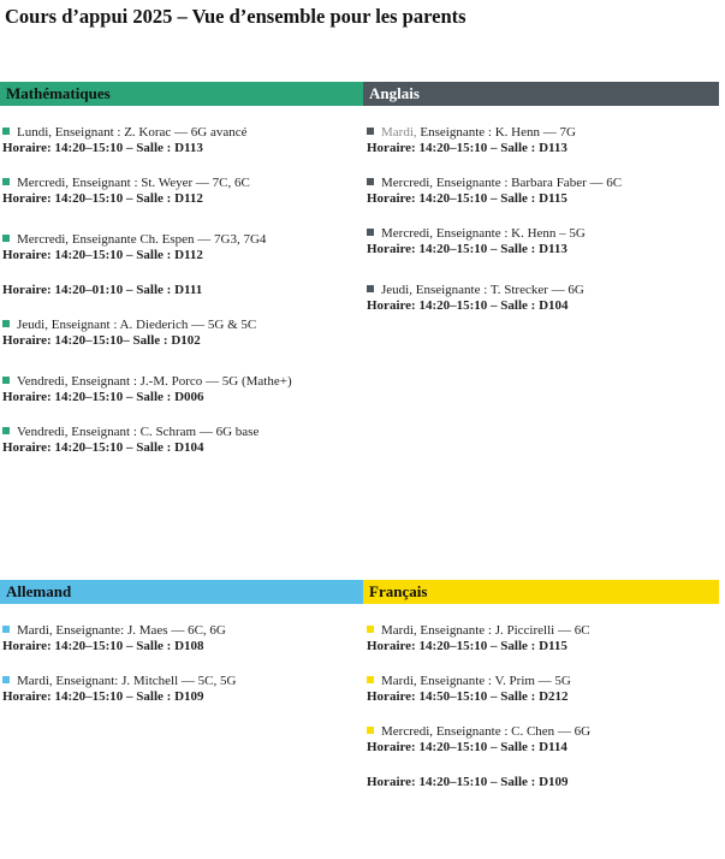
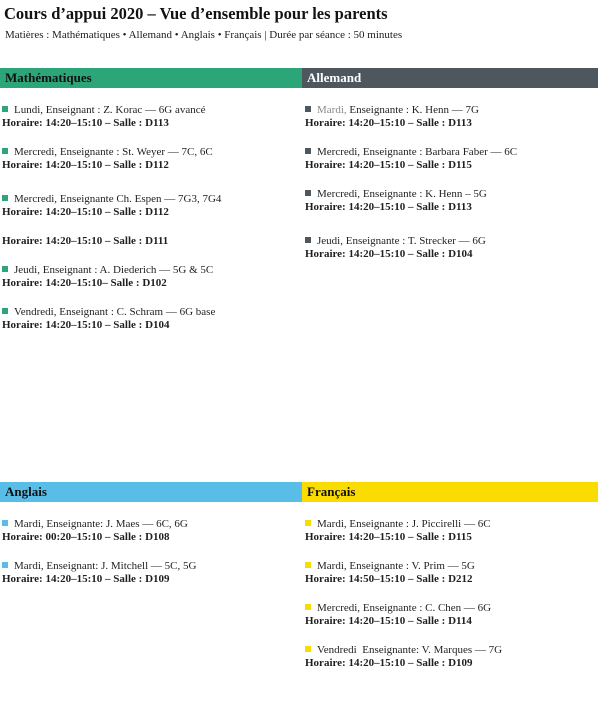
- Cours d’appui 2025 – Vue d’ensemble pour les parents
+ Cours d’appui 2020 – Vue d’ensemble pour les parents
+ Matières : Mathématiques • Allemand • Anglais • Français | Durée par séance : 50 minutes
  Mathématiques
  Lundi, Enseignant : Z. Korac — 6G avancé
  Horaire: 14:20–15:10 – Salle : D113
- Mercredi, Enseignant : St. Weyer — 7C, 6C
+ Mercredi, Enseignante : St. Weyer — 7C, 6C
  Horaire: 14:20–15:10 – Salle : D112
  Mercredi, Enseignante Ch. Espen — 7G3, 7G4
  Horaire: 14:20–15:10 – Salle : D112
- Horaire: 14:20–01:10 – Salle : D111
+ Horaire: 14:20–15:10 – Salle : D111
  Jeudi, Enseignant : A. Diederich — 5G & 5C
  Horaire: 14:20–15:10– Salle : D102
- Vendredi, Enseignant : J.-M. Porco — 5G (Mathe+)
- Horaire: 14:20–15:10 – Salle : D006
  Vendredi, Enseignant : C. Schram — 6G base
  Horaire: 14:20–15:10 – Salle : D104
- Anglais
+ Allemand
  Mardi, Enseignante : K. Henn — 7G
  Horaire: 14:20–15:10 – Salle : D113
  Mercredi, Enseignante : Barbara Faber — 6C
  Horaire: 14:20–15:10 – Salle : D115
  Mercredi, Enseignante : K. Henn – 5G
  Horaire: 14:20–15:10 – Salle : D113
  Jeudi, Enseignante : T. Strecker — 6G
  Horaire: 14:20–15:10 – Salle : D104
- Allemand
+ Anglais
  Mardi, Enseignante: J. Maes — 6C, 6G
- Horaire: 14:20–15:10 – Salle : D108
+ Horaire: 00:20–15:10 – Salle : D108
  Mardi, Enseignant: J. Mitchell — 5C, 5G
  Horaire: 14:20–15:10 – Salle : D109
  Français
  Mardi, Enseignante : J. Piccirelli — 6C
  Horaire: 14:20–15:10 – Salle : D115
  Mardi, Enseignante : V. Prim — 5G
  Horaire: 14:50–15:10 – Salle : D212
  Mercredi, Enseignante : C. Chen — 6G
  Horaire: 14:20–15:10 – Salle : D114
+ Vendredi Enseignante: V. Marques — 7G
  Horaire: 14:20–15:10 – Salle : D109
